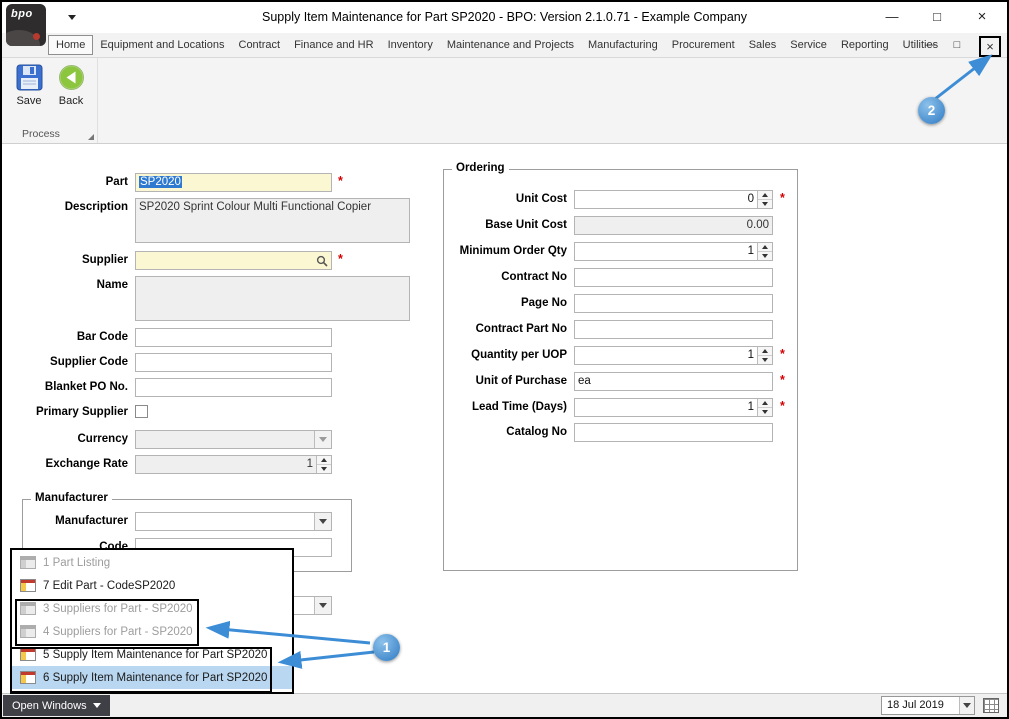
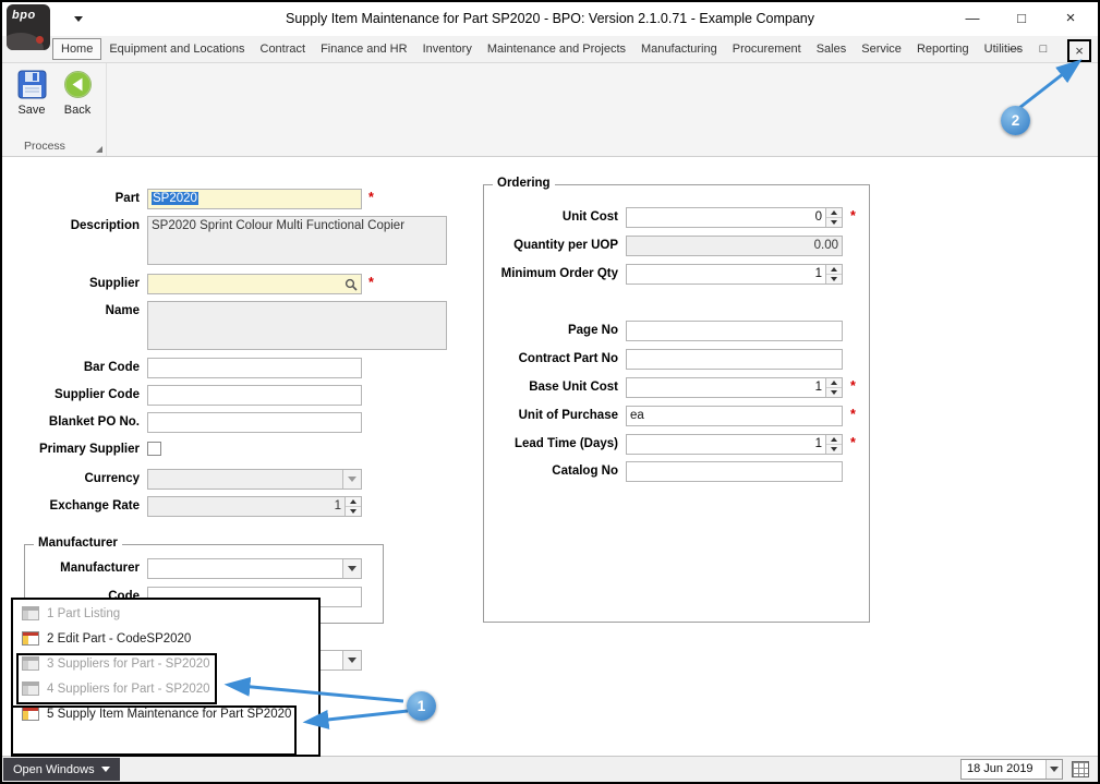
  Supply Item Maintenance for Part SP2020 - BPO: Version 2.1.0.71 - Example Company
  —
  □
  ×
  bpo
  Home Equipment and Locations Contract Finance and HR Inventory Maintenance and Projects Manufacturing Procurement Sales Service Reporting Utilities
  —
  □
  ×
  Save
  Back
  Process
  Part
  SP2020
  *
  Description
  SP2020 Sprint Colour Multi Functional Copier
  Supplier
  *
  Name
  Bar Code
  Supplier Code
  Blanket PO No.
  Primary Supplier
  Currency
  Exchange Rate
  1
  Manufacturer
  Manufacturer
  Code
  Ordering
  Unit Cost
  0
  *
- Base Unit Cost
+ Quantity per UOP
  0.00
  Minimum Order Qty
  1
- Contract No
  Page No
  Contract Part No
- Quantity per UOP
+ Base Unit Cost
  1
  *
  Unit of Purchase
  ea
  *
  Lead Time (Days)
  1
  *
  Catalog No
  1 Part Listing
- 7 Edit Part - CodeSP2020
+ 2 Edit Part - CodeSP2020
  3 Suppliers for Part - SP2020
  4 Suppliers for Part - SP2020
  5 Supply Item Maintenance for Part SP2020
- 6 Supply Item Maintenance for Part SP2020
  Open Windows
- 18 Jul 2019
+ 18 Jun 2019
  2
  1
